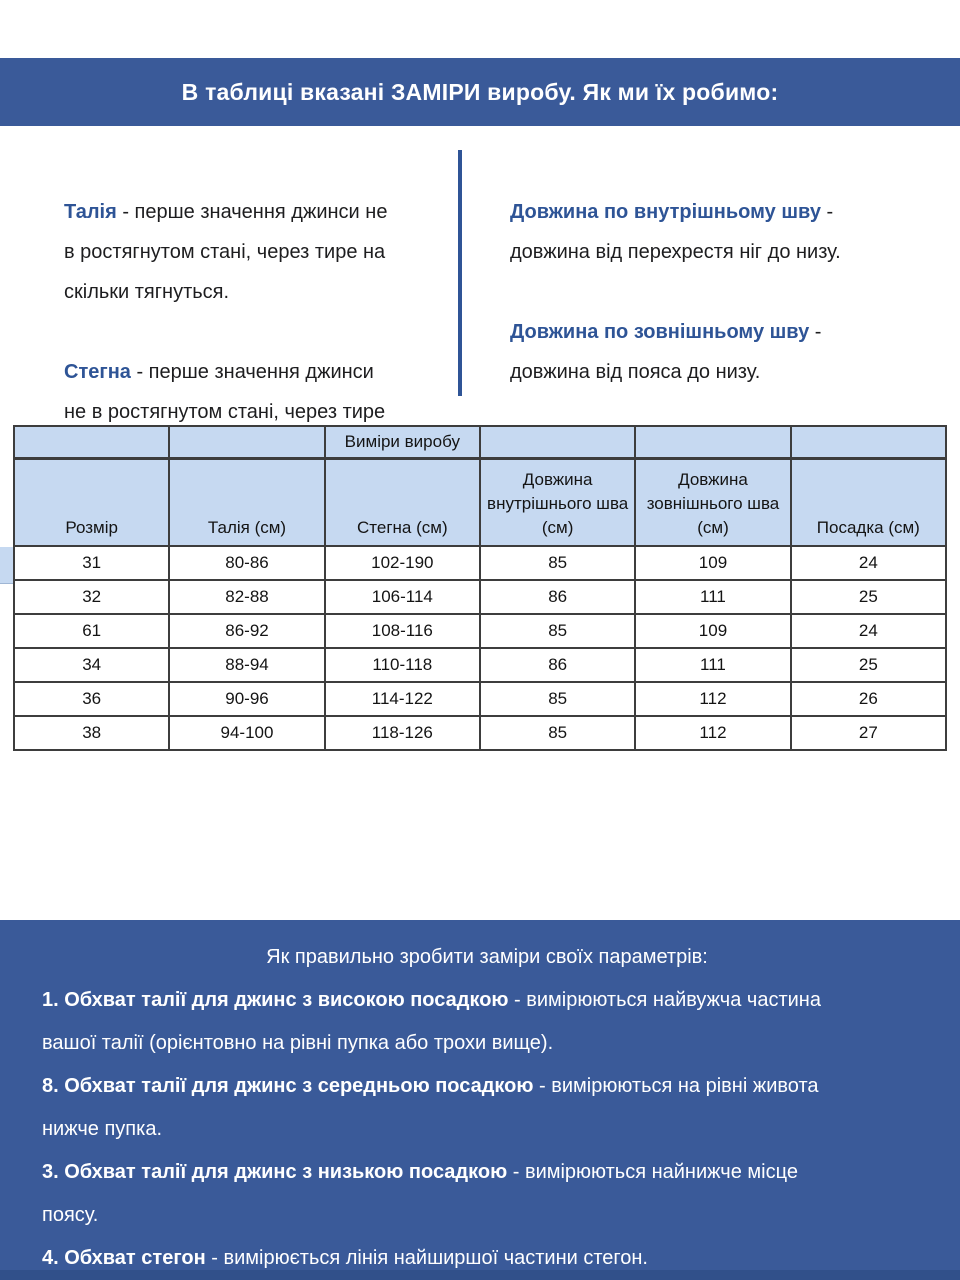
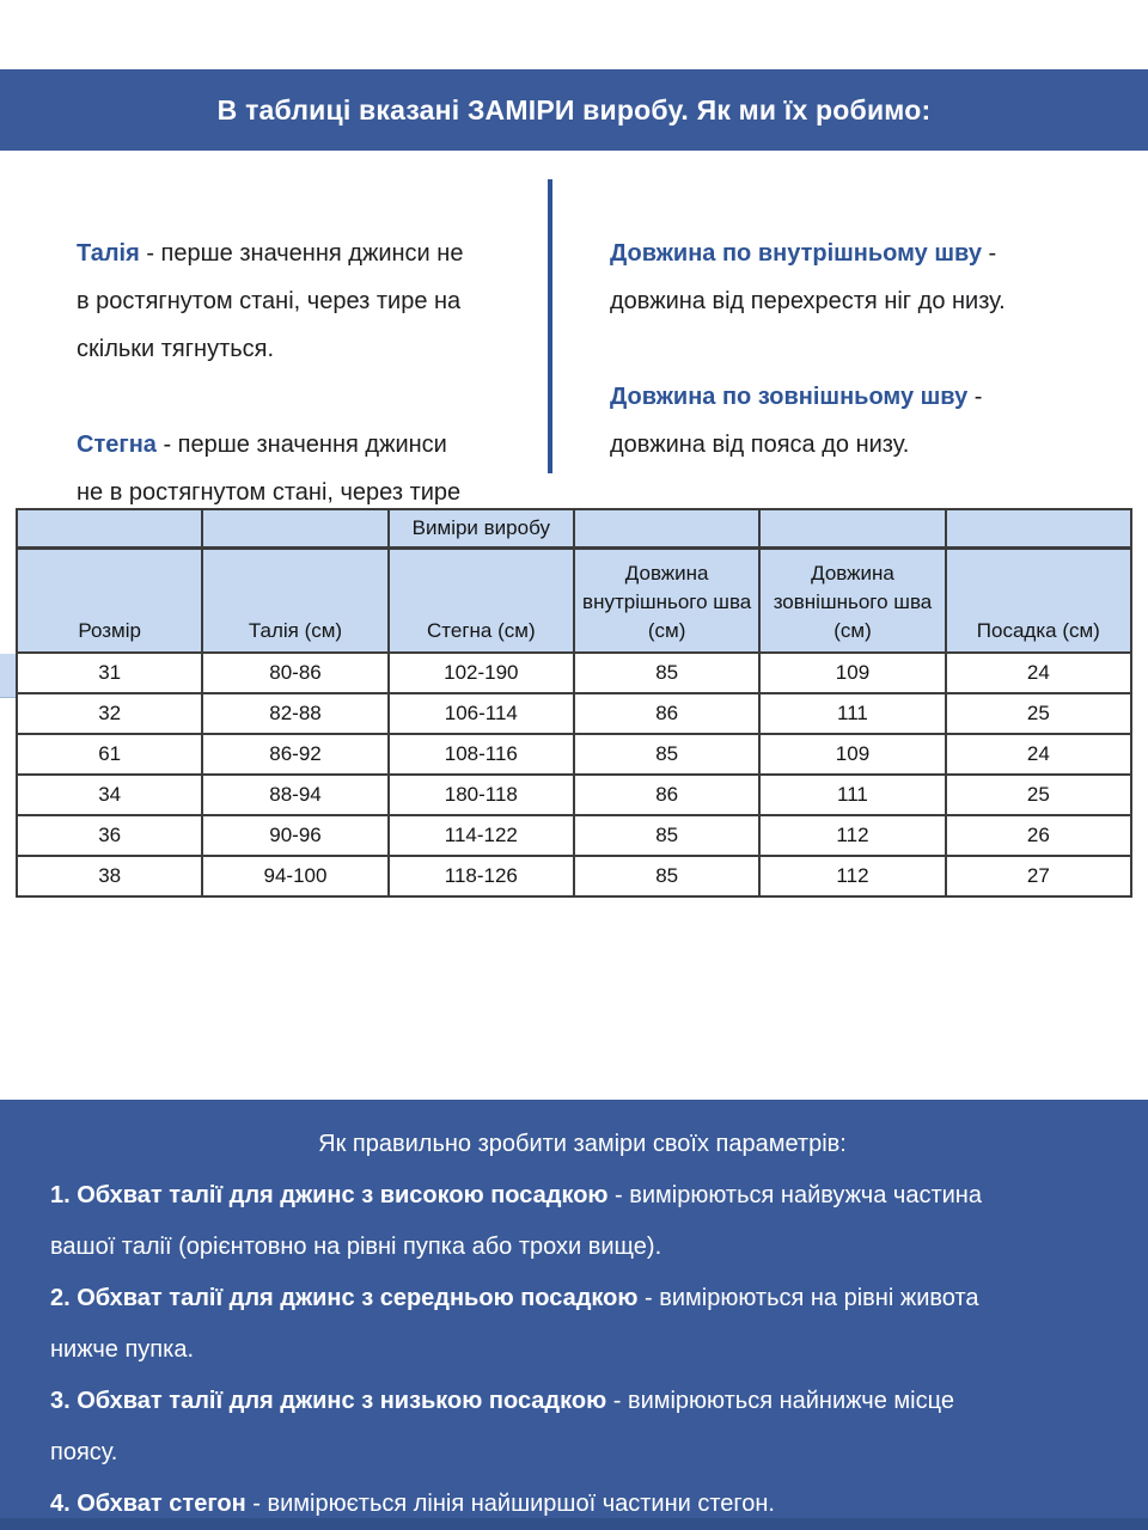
  В таблиці вказані ЗАМІРИ виробу. Як ми їх робимо:
  Талія - перше значення джинси не
  в ростягнутом стані, через тире на
  скільки тягнуться.
  Стегна - перше значення джинси
  не в ростягнутом стані, через тире
  Довжина по внутрішньому шву -
  довжина від перехрестя ніг до низу.
  Довжина по зовнішньому шву -
  довжина від пояса до низу.
  		Виміри виробу
  Розмір	Талія (см)	Стегна (см)	Довжина внутрішнього шва (см)	Довжина зовнішнього шва (см)	Посадка (см)
  31	80-86	102-190	85	109	24
  32	82-88	106-114	86	111	25
  61	86-92	108-116	85	109	24
- 34	88-94	110-118	86	111	25
+ 34	88-94	180-118	86	111	25
  36	90-96	114-122	85	112	26
  38	94-100	118-126	85	112	27
  Як правильно зробити заміри своїх параметрів:
  1. Обхват талії для джинс з високою посадкою - вимірюються найвужча частина
  вашої талії (орієнтовно на рівні пупка або трохи вище).
- 8. Обхват талії для джинс з середньою посадкою - вимірюються на рівні живота
+ 2. Обхват талії для джинс з середньою посадкою - вимірюються на рівні живота
  нижче пупка.
  3. Обхват талії для джинс з низькою посадкою - вимірюються найнижче місце
  поясу.
  4. Обхват стегон - вимірюється лінія найширшої частини стегон.
